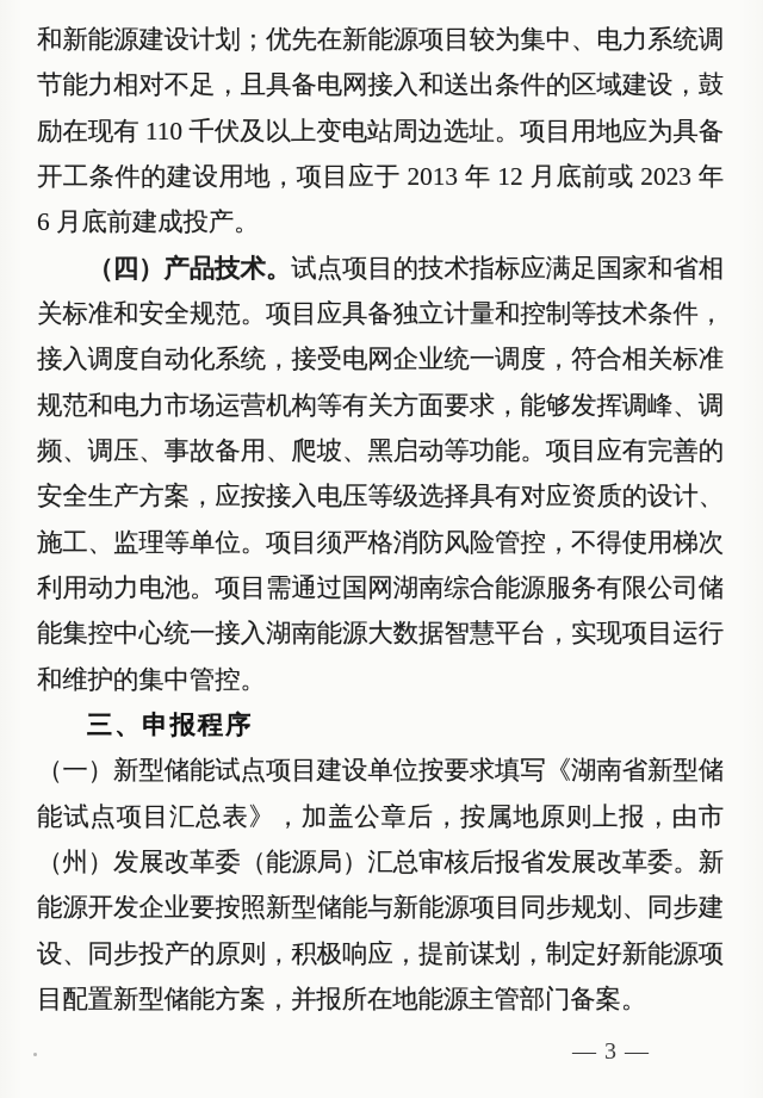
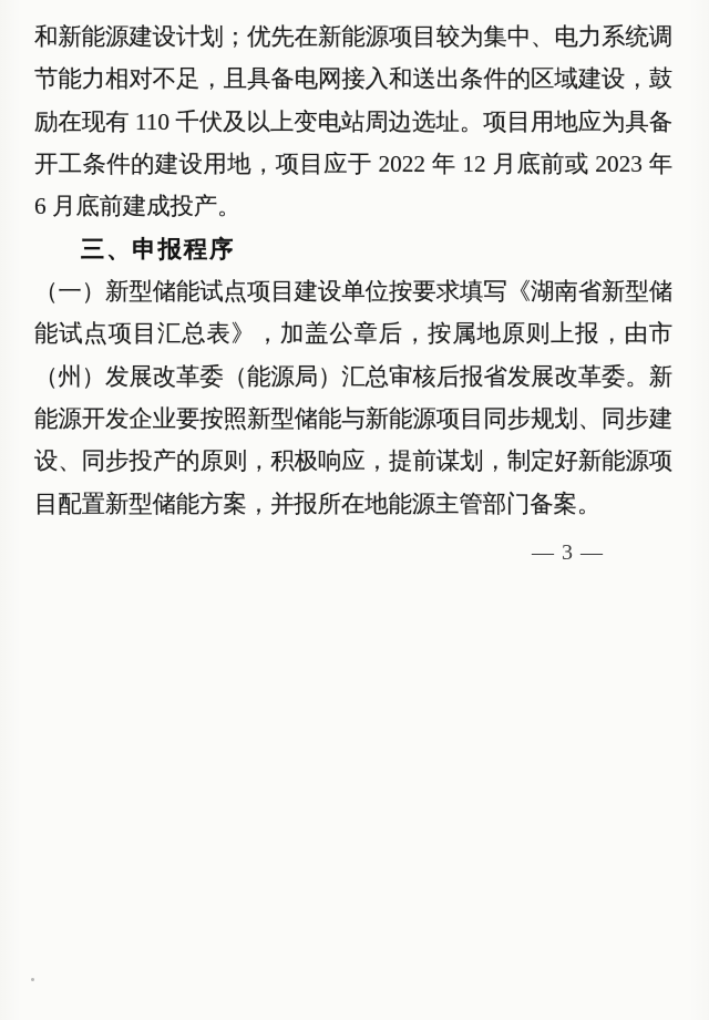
- 和新能源建设计划；优先在新能源项目较为集中、电力系统调节能力相对不足，且具备电网接入和送出条件的区域建设，鼓励在现有 110 千伏及以上变电站周边选址。项目用地应为具备开工条件的建设用地，项目应于 2013 年 12 月底前或 2023 年 6 月底前建成投产。
+ 和新能源建设计划；优先在新能源项目较为集中、电力系统调节能力相对不足，且具备电网接入和送出条件的区域建设，鼓励在现有 110 千伏及以上变电站周边选址。项目用地应为具备开工条件的建设用地，项目应于 2022 年 12 月底前或 2023 年 6 月底前建成投产。
- （四）产品技术。试点项目的技术指标应满足国家和省相关标准和安全规范。项目应具备独立计量和控制等技术条件，接入调度自动化系统，接受电网企业统一调度，符合相关标准规范和电力市场运营机构等有关方面要求，能够发挥调峰、调频、调压、事故备用、爬坡、黑启动等功能。项目应有完善的安全生产方案，应按接入电压等级选择具有对应资质的设计、施工、监理等单位。项目须严格消防风险管控，不得使用梯次利用动力电池。项目需通过国网湖南综合能源服务有限公司储能集控中心统一接入湖南能源大数据智慧平台，实现项目运行和维护的集中管控。
  三、申报程序
  （一）新型储能试点项目建设单位按要求填写《湖南省新型储能试点项目汇总表》，加盖公章后，按属地原则上报，由市（州）发展改革委（能源局）汇总审核后报省发展改革委。新能源开发企业要按照新型储能与新能源项目同步规划、同步建设、同步投产的原则，积极响应，提前谋划，制定好新能源项目配置新型储能方案，并报所在地能源主管部门备案。
  — 3 —
